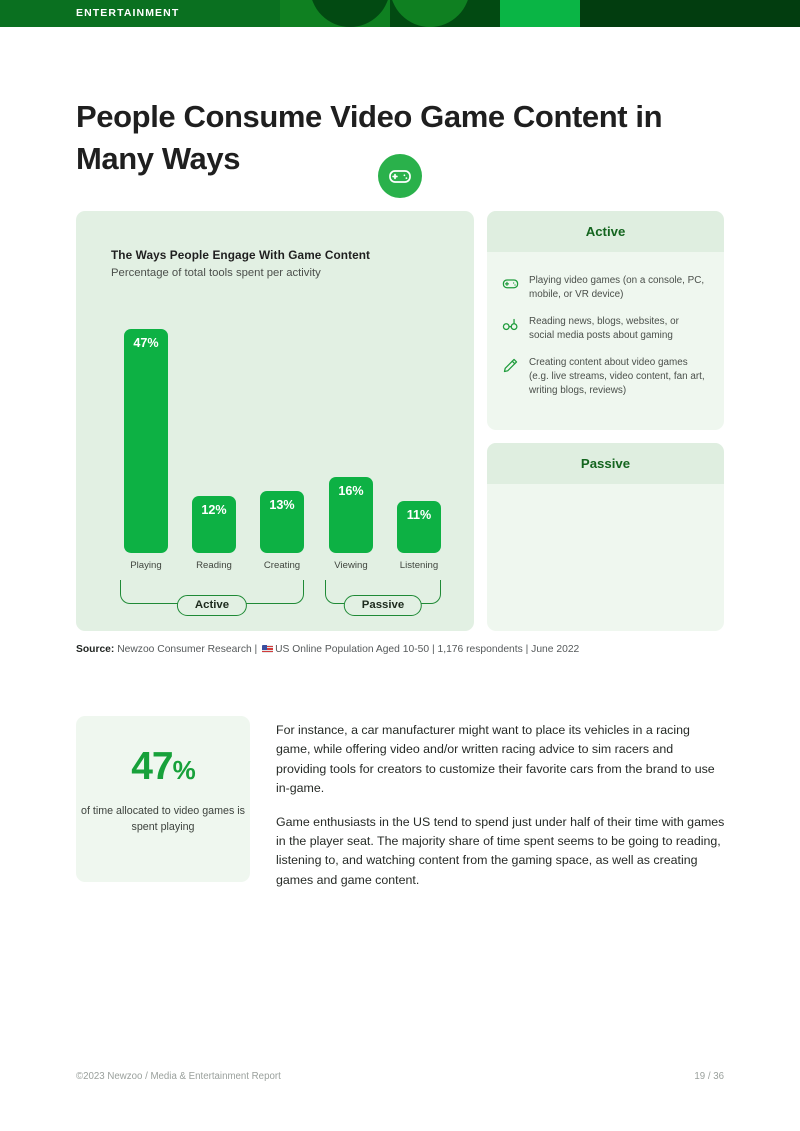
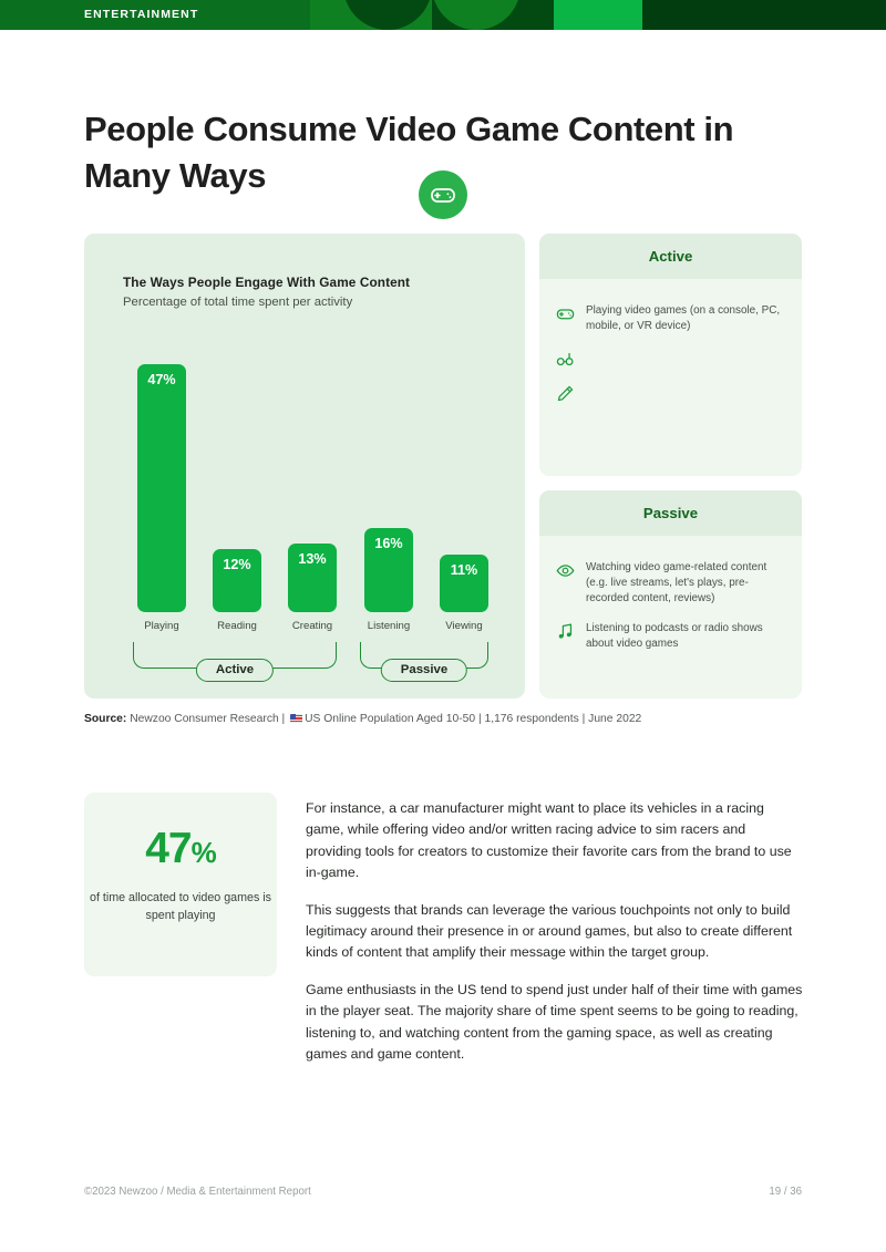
  ENTERTAINMENT
  People Consume Video Game Content in Many Ways
  The Ways People Engage With Game Content
- Percentage of total tools spent per activity
+ Percentage of total time spent per activity
  47%
  Playing
  12%
  Reading
  13%
  Creating
  16%
- Viewing
+ Listening
  11%
- Listening
+ Viewing
  Active
  Passive
  Active
  Playing video games (on a console, PC, mobile, or VR device)
- Reading news, blogs, websites, or social media posts about gaming
- Creating content about video games (e.g. live streams, video content, fan art, writing blogs, reviews)
  Passive
+ Watching video game-related content (e.g. live streams, let's plays, pre-recorded content, reviews)
+ Listening to podcasts or radio shows about video games
  Source: Newzoo Consumer Research | US Online Population Aged 10-50 | 1,176 respondents | June 2022
  47%
  of time allocated to video games is spent playing
  For instance, a car manufacturer might want to place its vehicles in a racing game, while offering video and/or written racing advice to sim racers and providing tools for creators to customize their favorite cars from the brand to use in-game.
+ This suggests that brands can leverage the various touchpoints not only to build legitimacy around their presence in or around games, but also to create different kinds of content that amplify their message within the target group.
  Game enthusiasts in the US tend to spend just under half of their time with games in the player seat. The majority share of time spent seems to be going to reading, listening to, and watching content from the gaming space, as well as creating games and game content.
  ©2023 Newzoo / Media & Entertainment Report
  19 / 36
